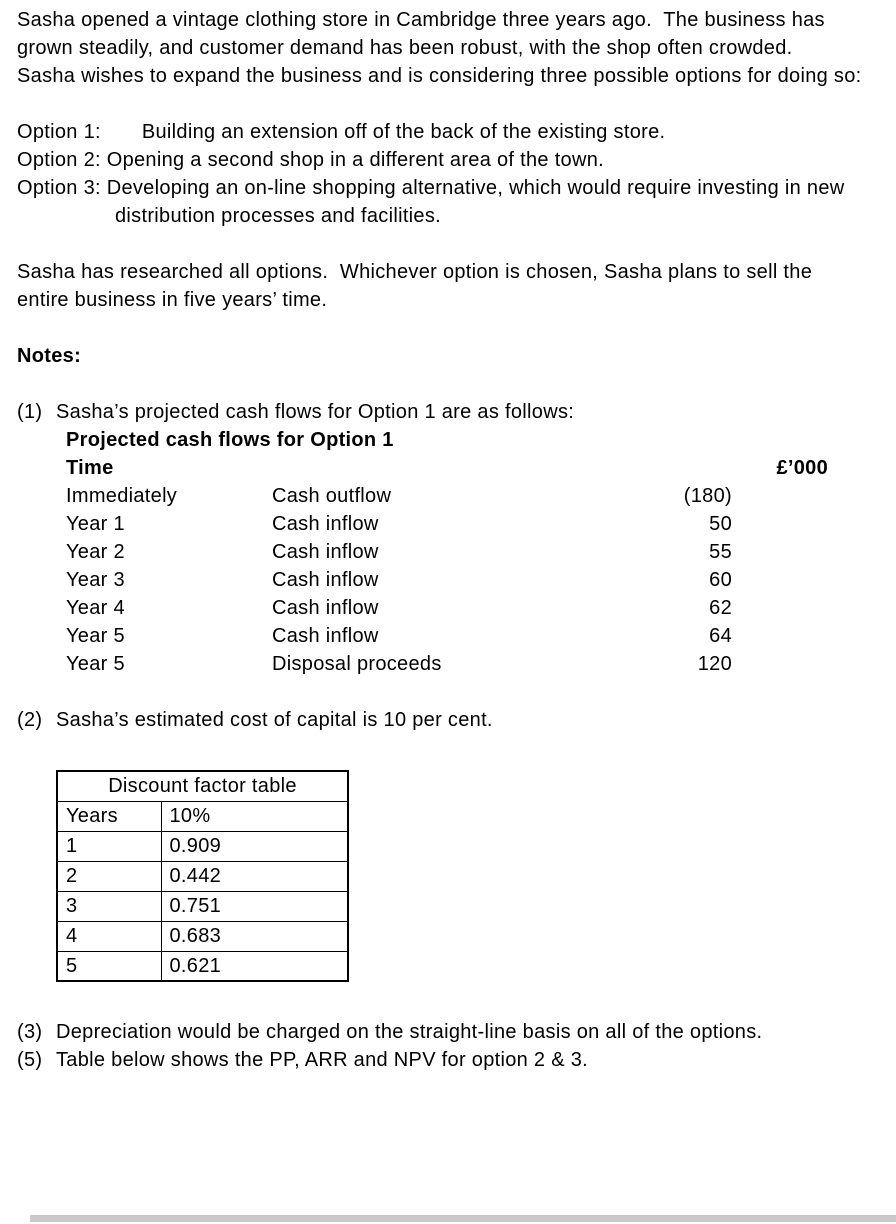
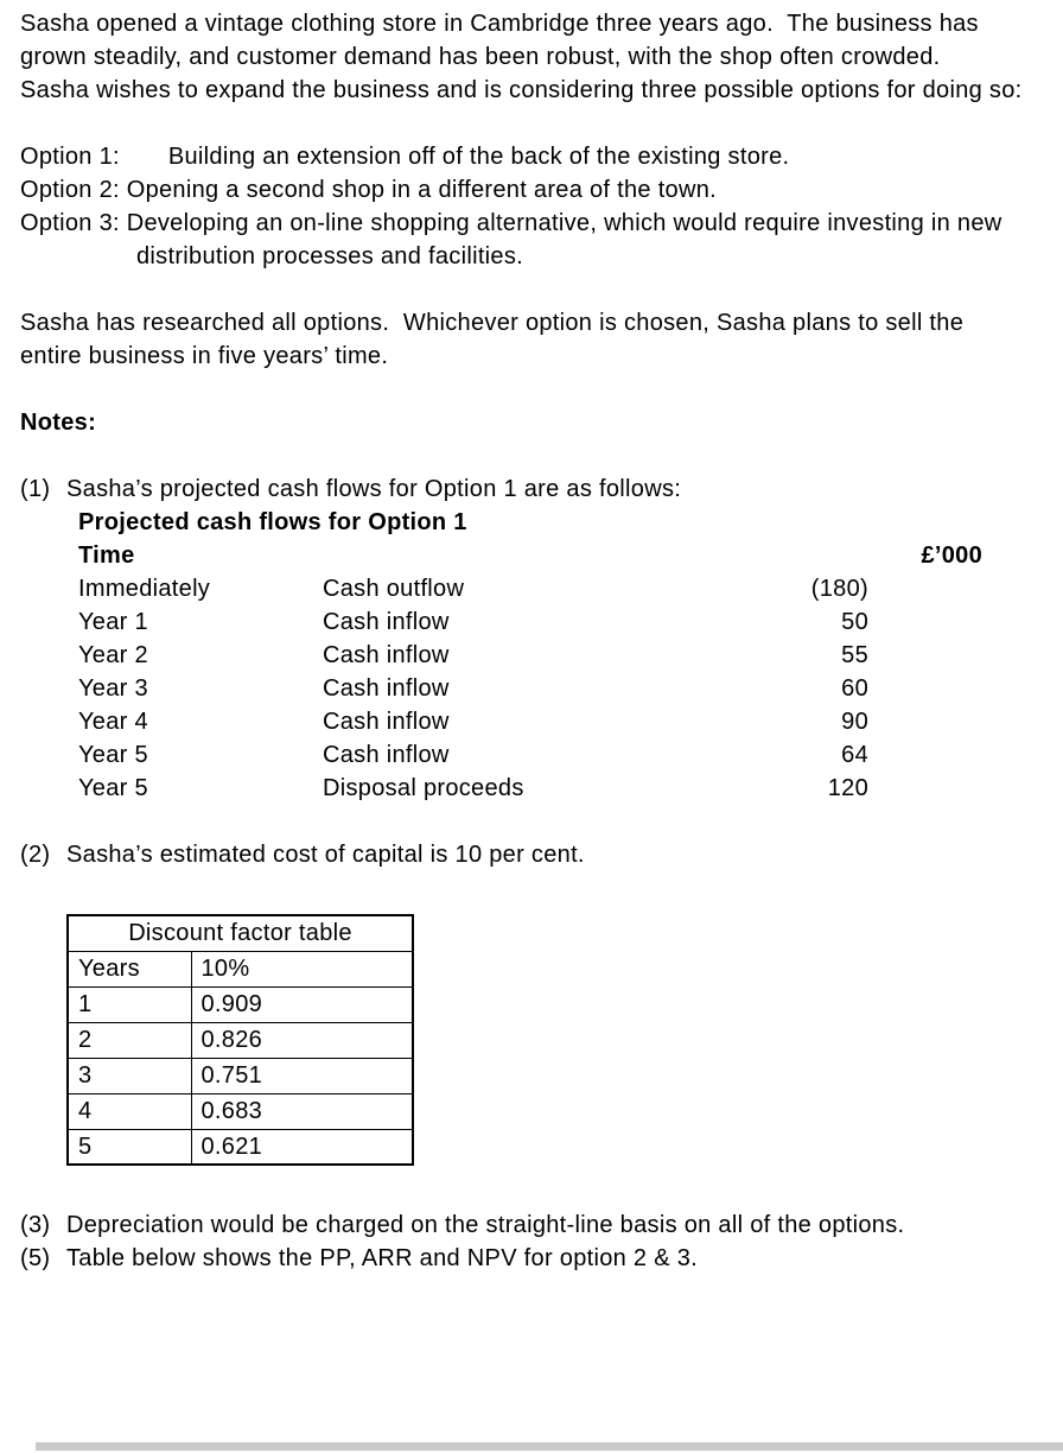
  Sasha opened a vintage clothing store in Cambridge three years ago. The business has grown steadily, and customer demand has been robust, with the shop often crowded. Sasha wishes to expand the business and is considering three possible options for doing so:
  Option 1: Building an extension off of the back of the existing store.
  Option 2: Opening a second shop in a different area of the town.
  Option 3: Developing an on-line shopping alternative, which would require investing in new distribution processes and facilities.
  Sasha has researched all options. Whichever option is chosen, Sasha plans to sell the entire business in five years’ time.
  Notes:
  (1) Sasha’s projected cash flows for Option 1 are as follows:
  Projected cash flows for Option 1
  Time
  £’000
  Immediately
  Cash outflow
  (180)
  Year 1
  Cash inflow
  50
  Year 2
  Cash inflow
  55
  Year 3
  Cash inflow
  60
  Year 4
  Cash inflow
- 62
+ 90
  Year 5
  Cash inflow
  64
  Year 5
  Disposal proceeds
  120
  (2) Sasha’s estimated cost of capital is 10 per cent.
  Discount factor table
  Years	10%
  1	0.909
- 2	0.442
+ 2	0.826
  3	0.751
  4	0.683
  5	0.621
  (3) Depreciation would be charged on the straight-line basis on all of the options.
  (5) Table below shows the PP, ARR and NPV for option 2 & 3.
